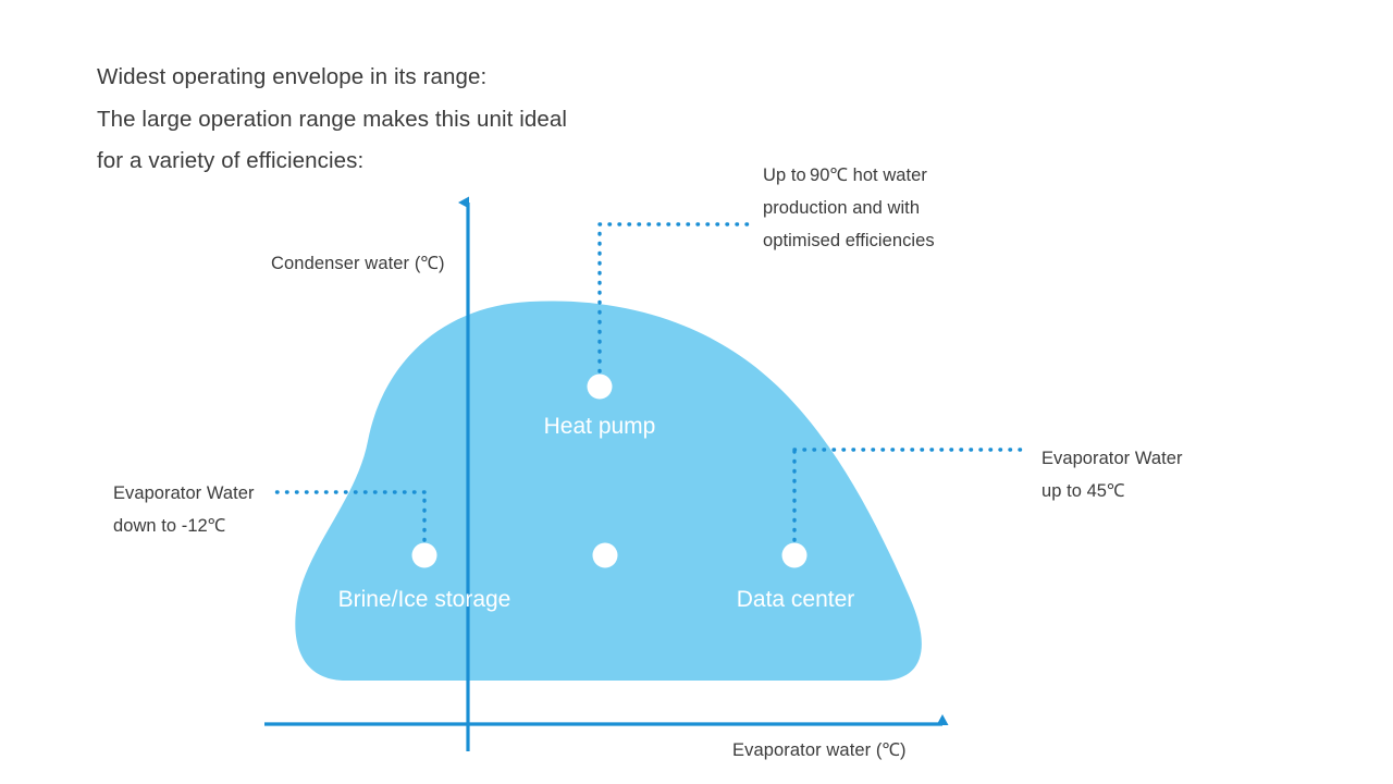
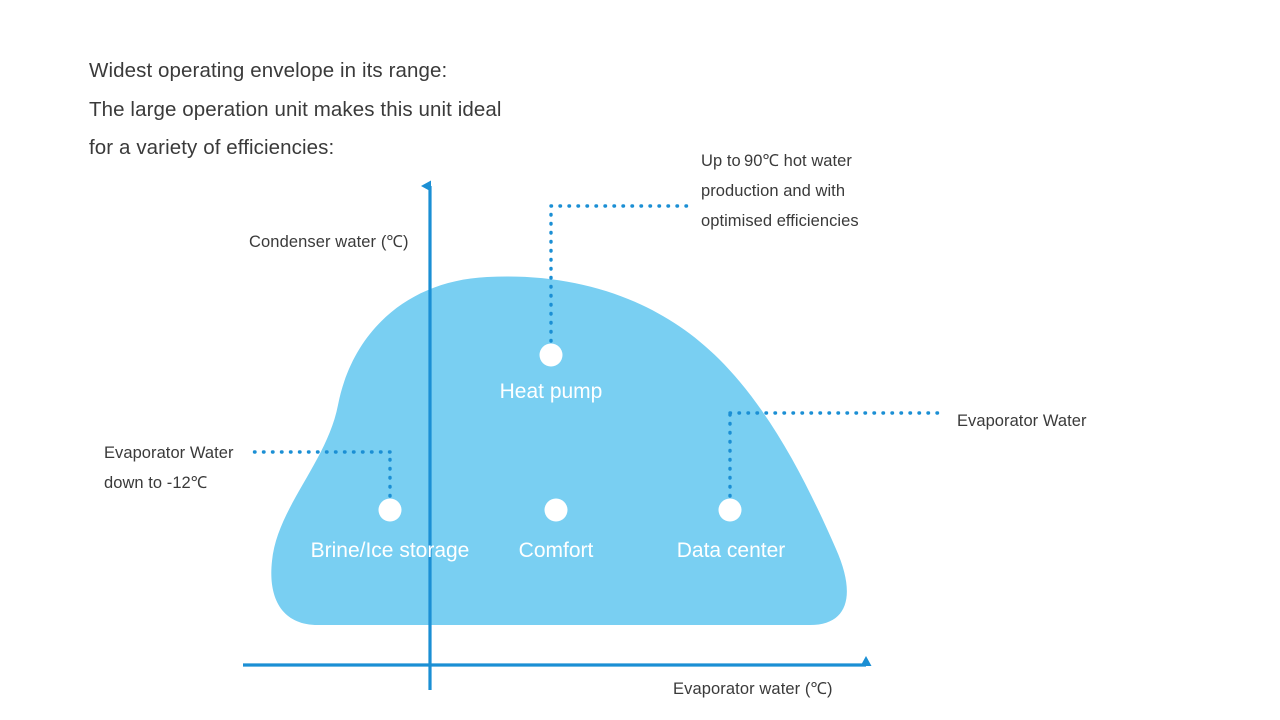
  Widest operating envelope in its range:
- The large operation range makes this unit ideal
+ The large operation unit makes this unit ideal
  for a variety of efficiencies:
  Condenser water (℃)
  Evaporator water (℃)
  Up to 90℃ hot water
  production and with
  optimised efficiencies
  Evaporator Water
  down to -12℃
  Evaporator Water
- up to 45℃
  Heat pump
  Brine/Ice storage
+ Comfort
  Data center
